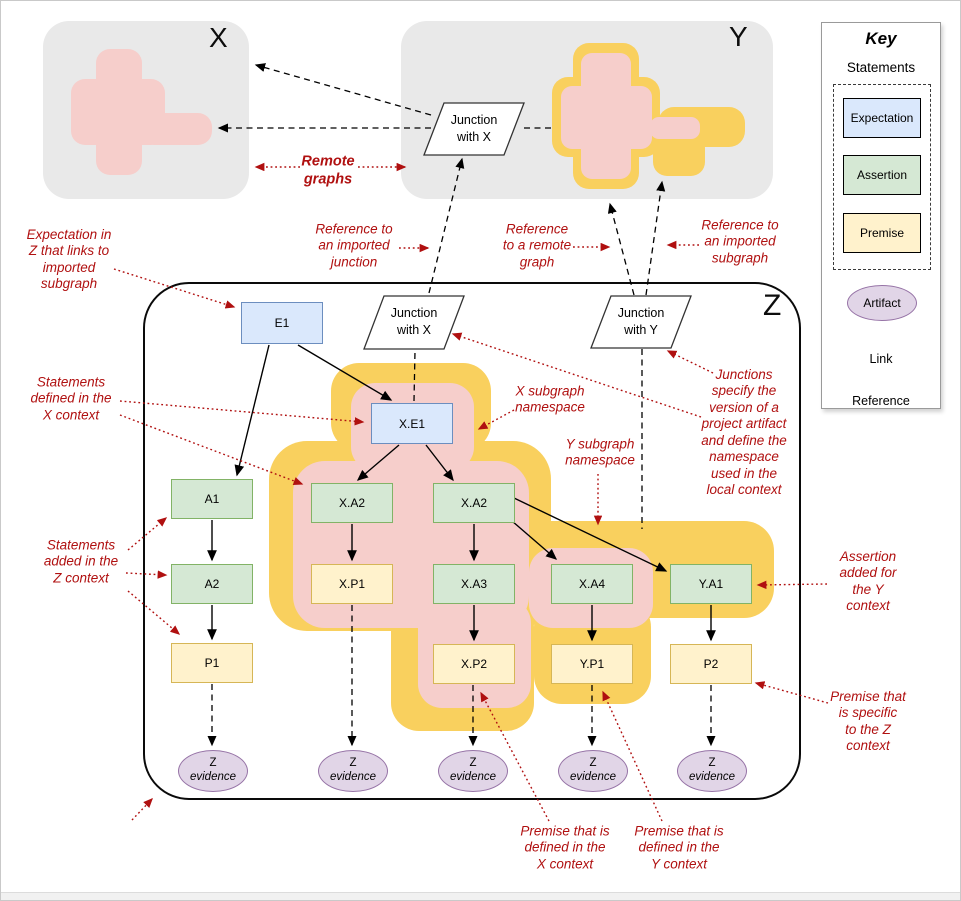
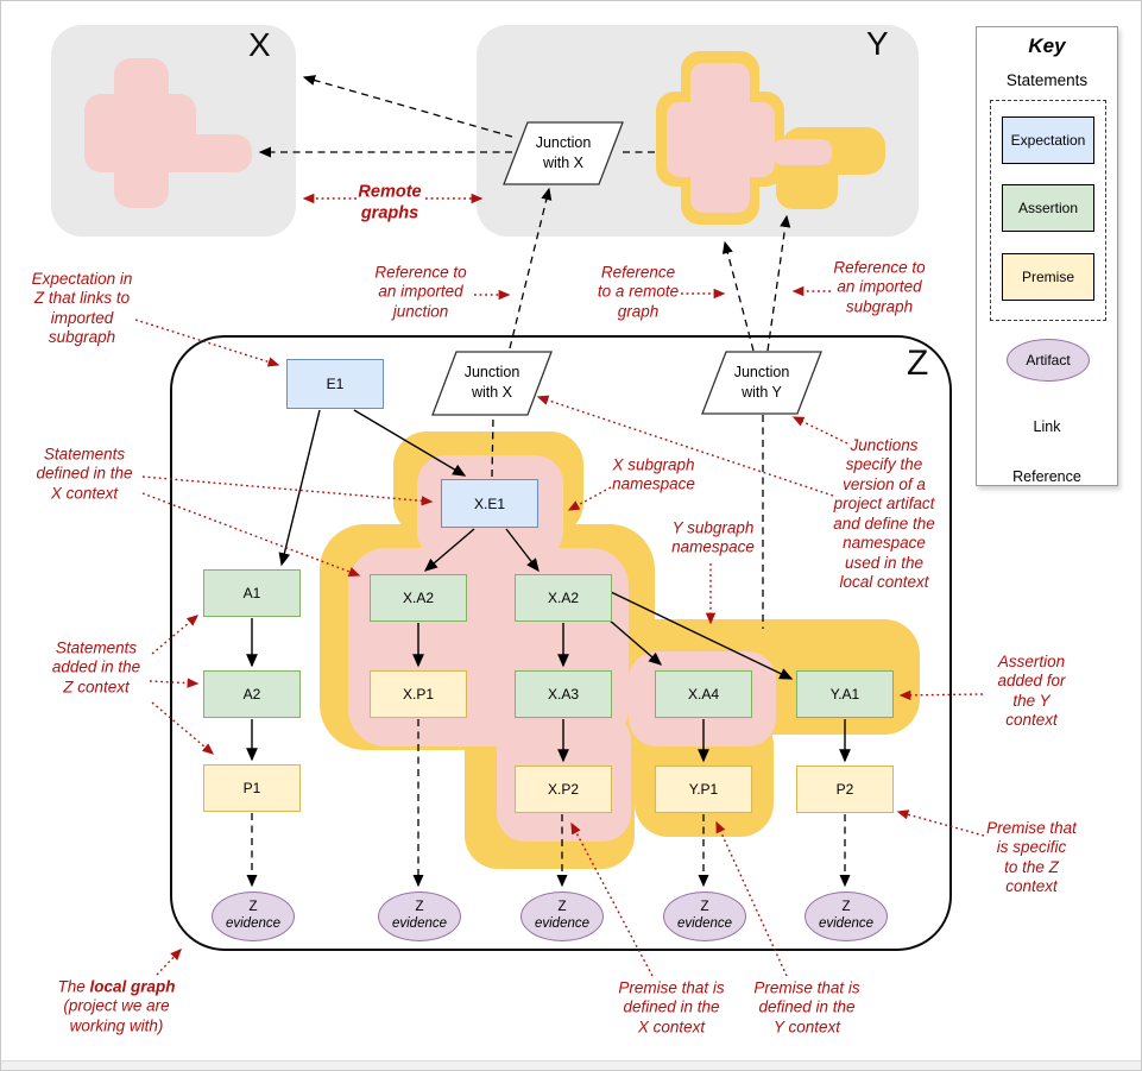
  X
  Y
  Z
  Junction
  with X
  Junction
  with X
  Junction
  with Y
  E1
  X.E1
  A1
  A2
  P1
  X.A2
  X.P1
  X.A2
  X.A3
  X.P2
  X.A4
  Y.P1
  Y.A1
  P2
  Z
  evidence
  Z
  evidence
  Z
  evidence
  Z
  evidence
  Z
  evidence
  Key
  Statements
  Expectation
  Assertion
  Premise
  Artifact
  Link
  Reference
  Remote
  graphs
  Expectation in
  Z that links to
  imported
  subgraph
  Reference to
  an imported
  junction
  Reference
  to a remote
  graph
  Reference to
  an imported
  subgraph
  X subgraph
  namespace
  Y subgraph
  namespace
  Junctions
  specify the
  version of a
  project artifact
  and define the
  namespace
  used in the
  local context
  Statements
  defined in the
  X context
  Statements
  added in the
  Z context
  Assertion
  added for
  the Y
  context
  Premise that
  is specific
  to the Z
  context
  Premise that is
  defined in the
  X context
  Premise that is
  defined in the
  Y context
+ The local graph
+ (project we are
+ working with)
